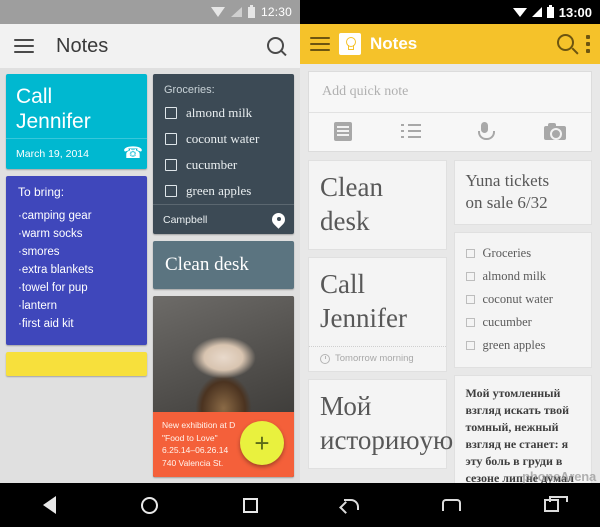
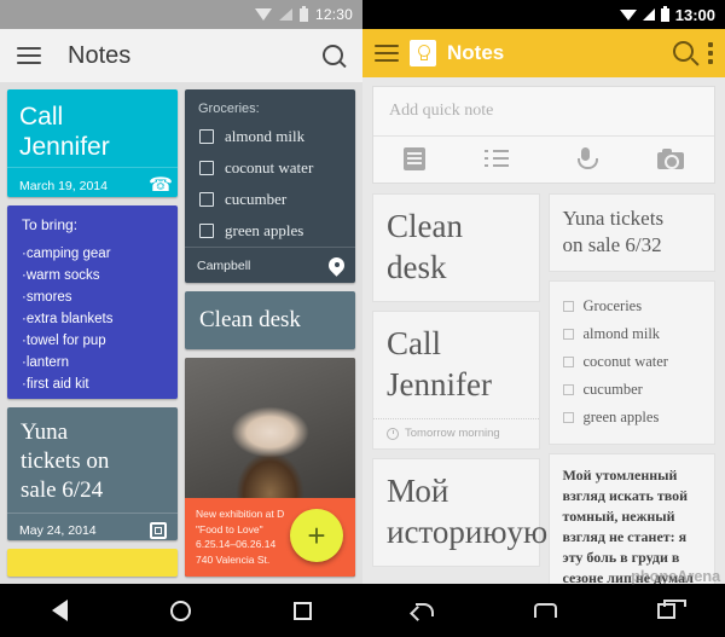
  12:30
  Notes
  Call
  Jennifer
  March 19, 2014
  To bring:
  camping gear
  warm socks
  smores
  extra blankets
  towel for pup
  lantern
  first aid kit
+ Yuna
+ tickets on
+ sale 6/24
+ May 24, 2014
  Groceries:
  almond milk
  coconut water
  cucumber
  green apples
  Campbell
  Clean desk
  New exhibition at D
  "Food to Love"
  6.25.14–06.26.14
  740 Valencia St.
  +
  13:00
  Notes
  Add quick note
  Clean
  desk
  Call
  Jennifer
  Tomorrow morning
  Мой
  историюую
  Yuna tickets
  on sale 6/32
  Groceries
  almond milk
  coconut water
  cucumber
  green apples
  Мой утомленный взгляд искать твой томный, нежный взгляд не станет: я эту боль в груди в сезоне лип не думал
  phoneArena
